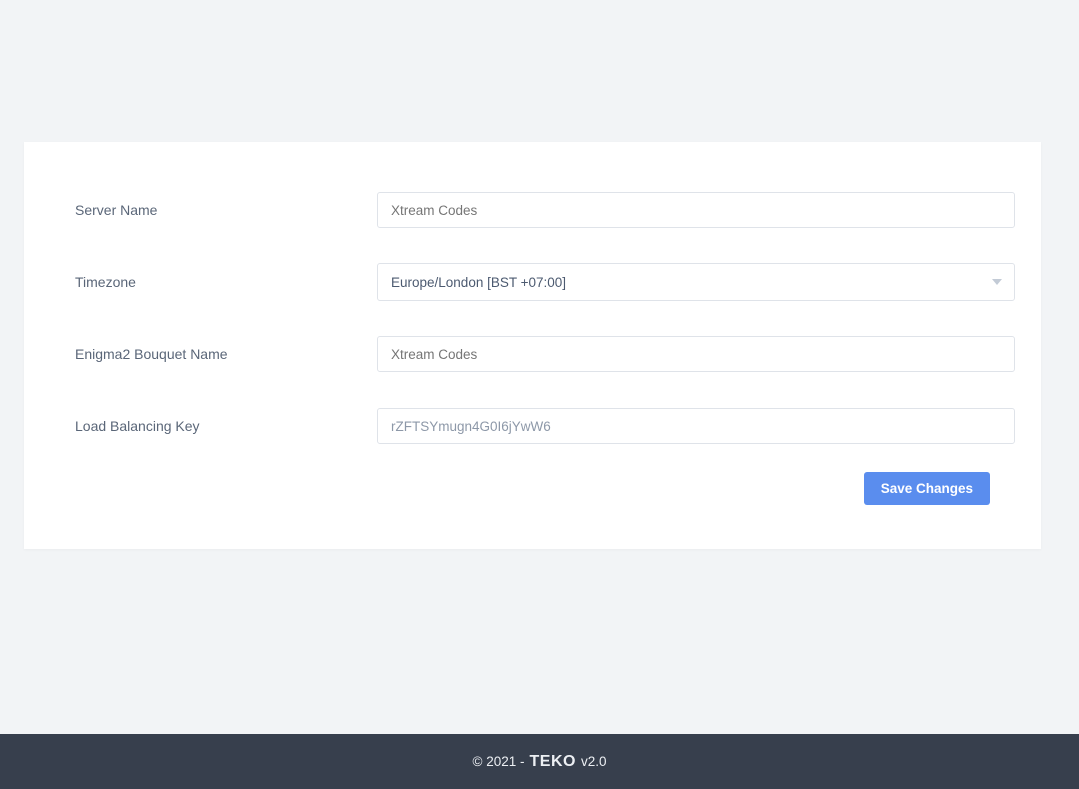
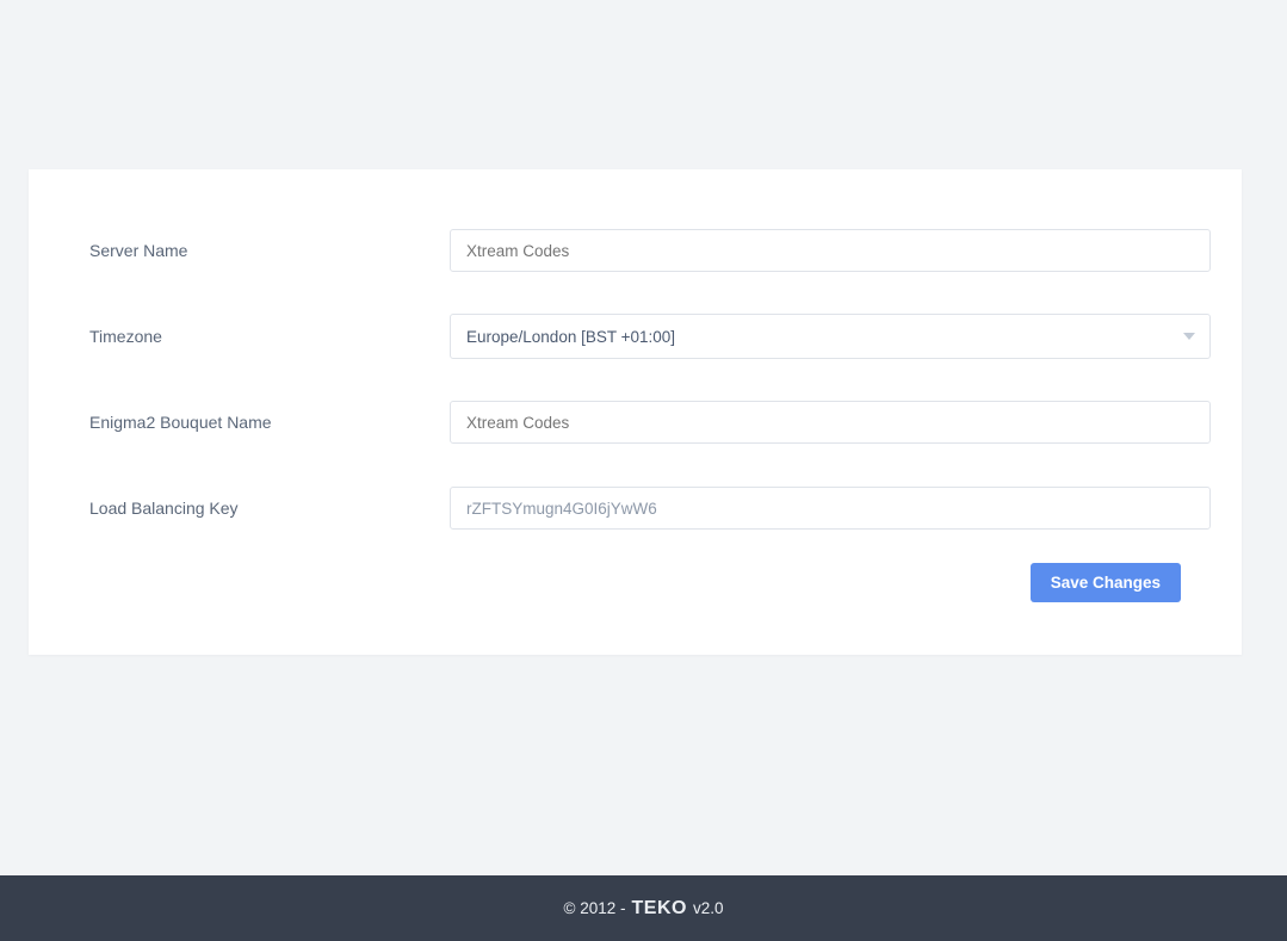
  Server Name
  Xtream Codes
  Timezone
- Europe/London [BST +07:00]
+ Europe/London [BST +01:00]
  Enigma2 Bouquet Name
  Xtream Codes
  Load Balancing Key
  rZFTSYmugn4G0I6jYwW6
  Save Changes
- © 2021 -
+ © 2012 -
  TEKO
  v2.0
